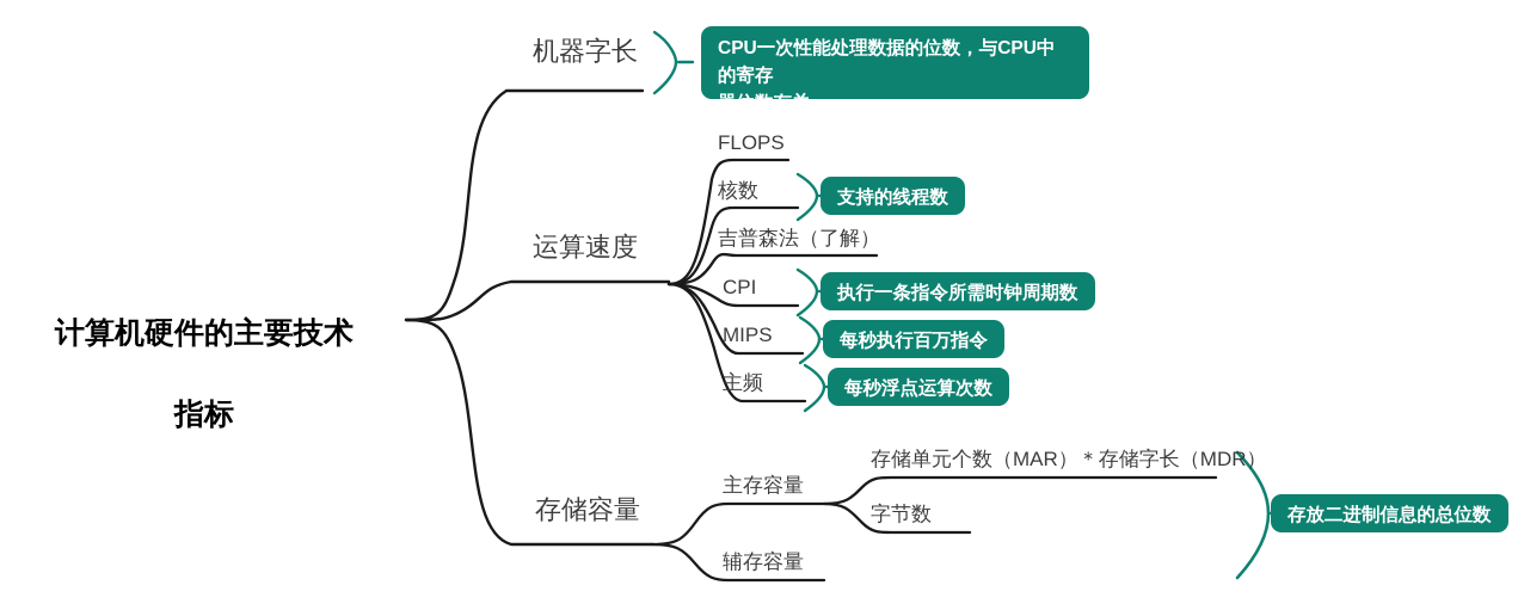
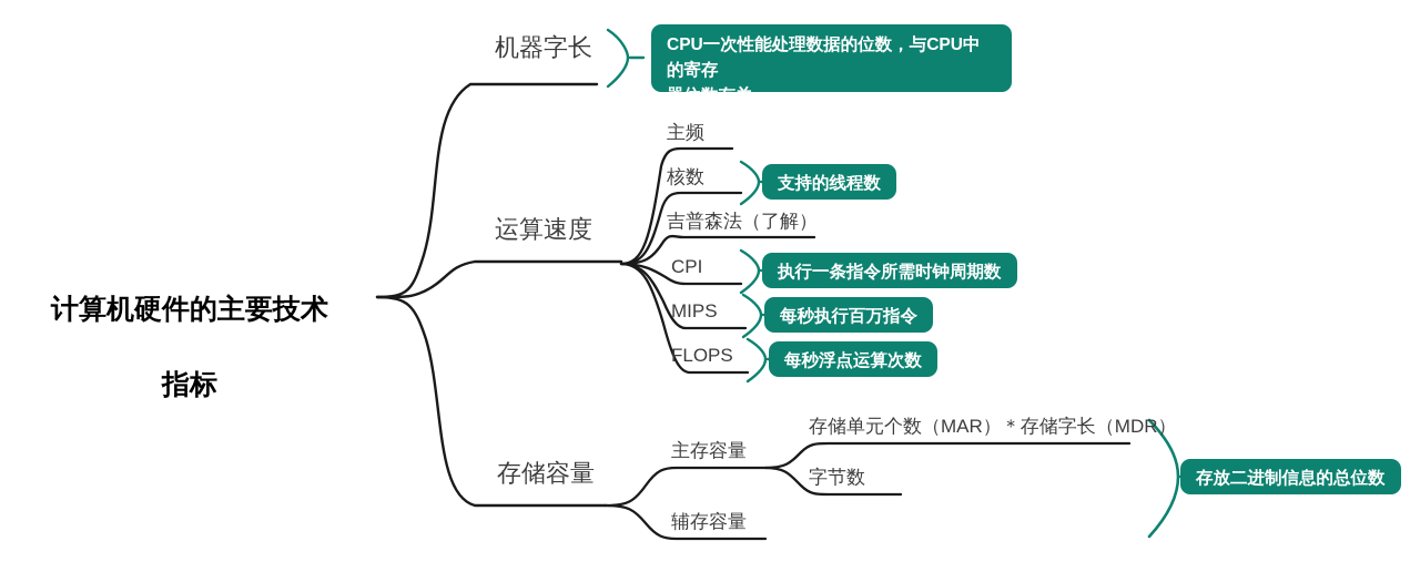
  计算机硬件的主要技术
  指标
  机器字长
  运算速度
  存储容量
- FLOPS
+ 主频
  核数
  吉普森法（了解）
  CPI
  MIPS
- 主频
+ FLOPS
  主存容量
  辅存容量
  存储单元个数（MAR）＊存储字长（MDR）
  字节数
  CPU一次性能处理数据的位数，与CPU中的寄存
  器位数有关
  支持的线程数
  执行一条指令所需时钟周期数
  每秒执行百万指令
  每秒浮点运算次数
  存放二进制信息的总位数
